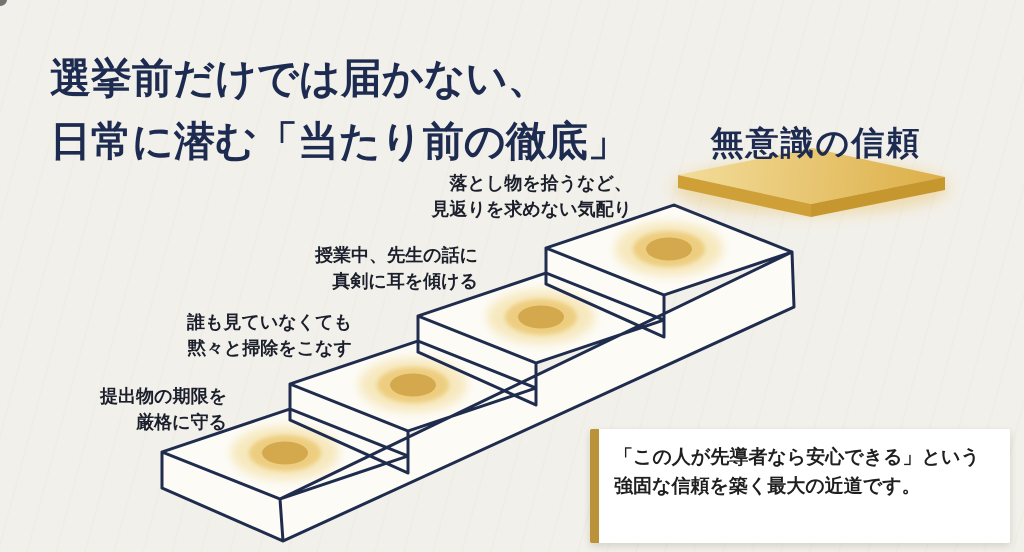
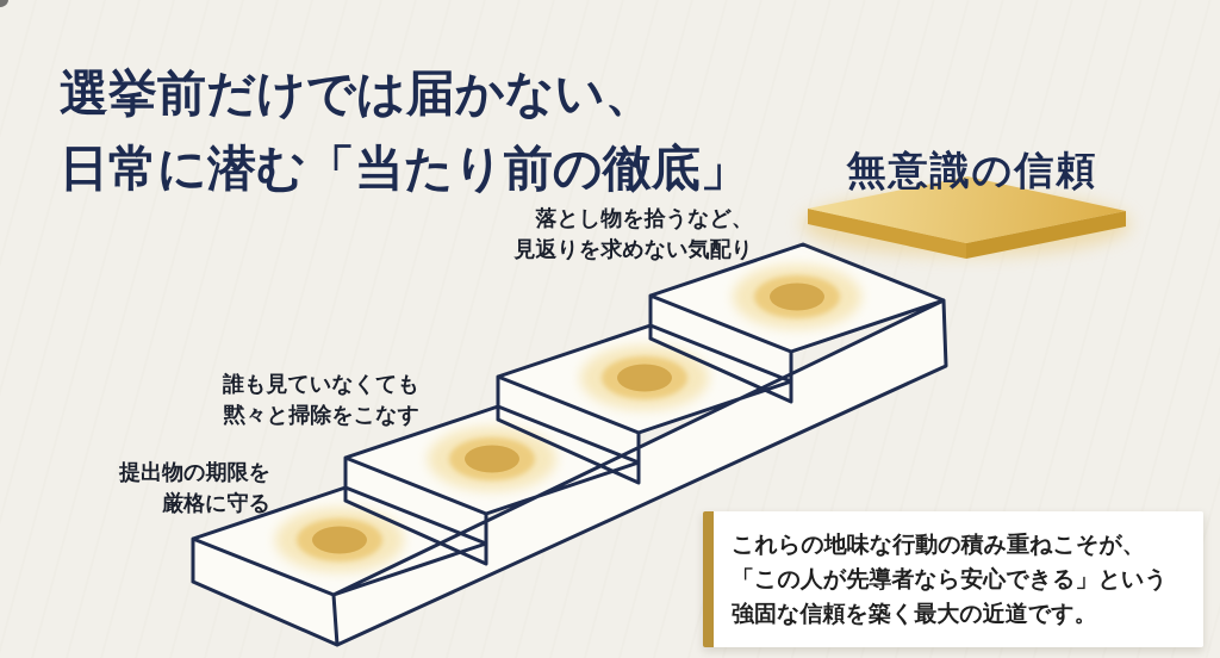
  選挙前だけでは届かない、
  日常に潜む「当たり前の徹底」
  無意識の信頼
  落とし物を拾うなど、
  見返りを求めない気配り
- 授業中、先生の話に
- 真剣に耳を傾ける
  誰も見ていなくても
  黙々と掃除をこなす
  提出物の期限を
  厳格に守る
+ これらの地味な行動の積み重ねこそが、
  「この人が先導者なら安心できる」という
  強固な信頼を築く最大の近道です。
